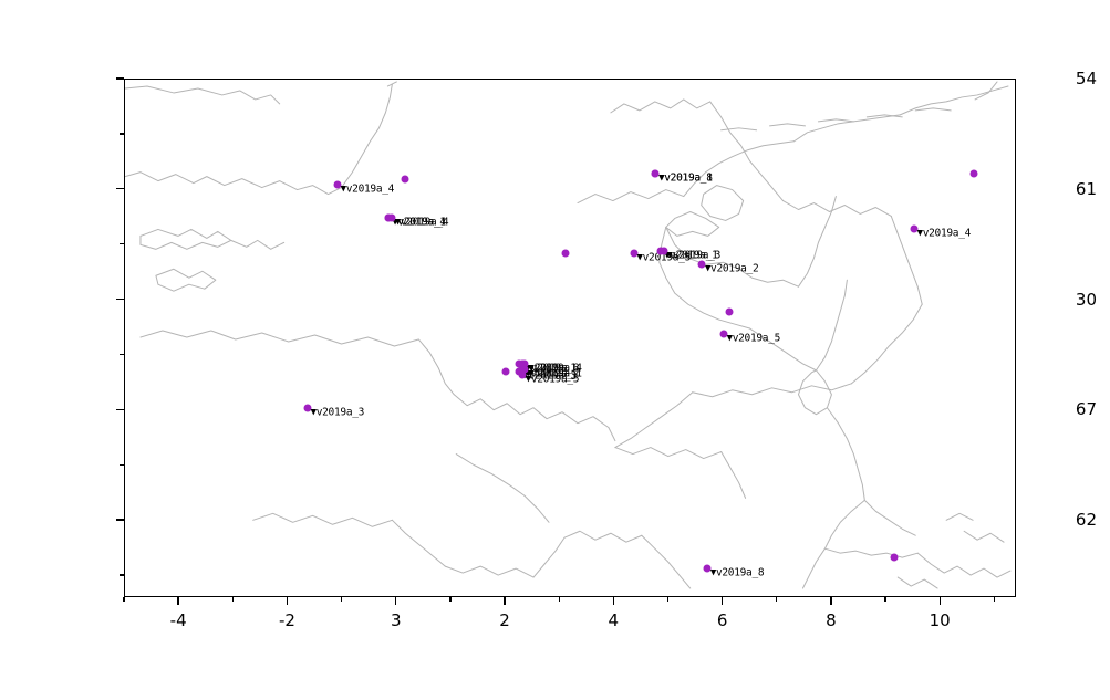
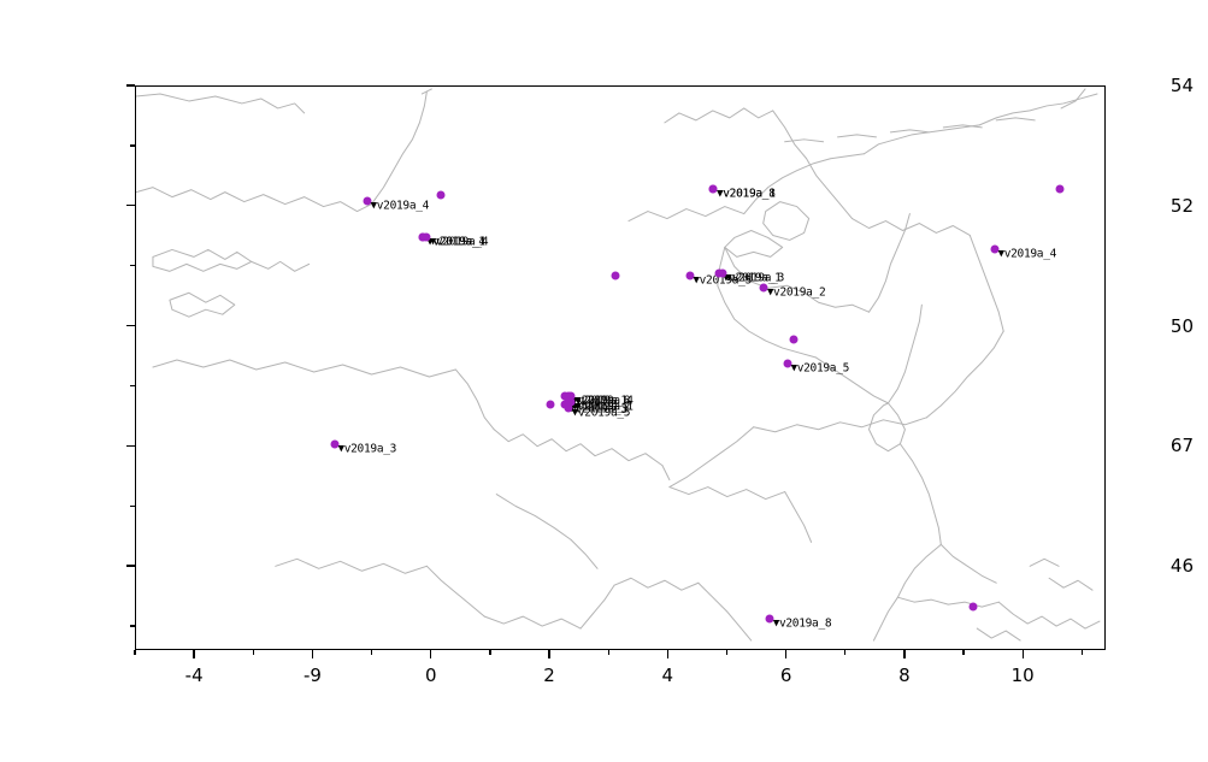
  ▼v2019a_4
  ▼v2019a_4
  ▼v2019a_1
  ▼v2019a_1
  ▼v2019a_8
  ▼v2019a_4
  ▼v2019a_3
  ▼v2019a_1
  ▼v2019a_3
  ▼v2019a_2
  ▼v2019a_5
  v2019a_1
  v2019a_8
  ▼v2019a_4
  ▼v2019a_2
  ▼v2019a_1
  v2019a_3
  ▼v2019a_5
  ▼v2019a_3
  ▼v2019a_8
  54
- 61
+ 52
- 30
+ 50
  67
- 62
+ 46
  -4
- -2
+ -9
- 3
+ 0
  2
  4
  6
  8
  10
